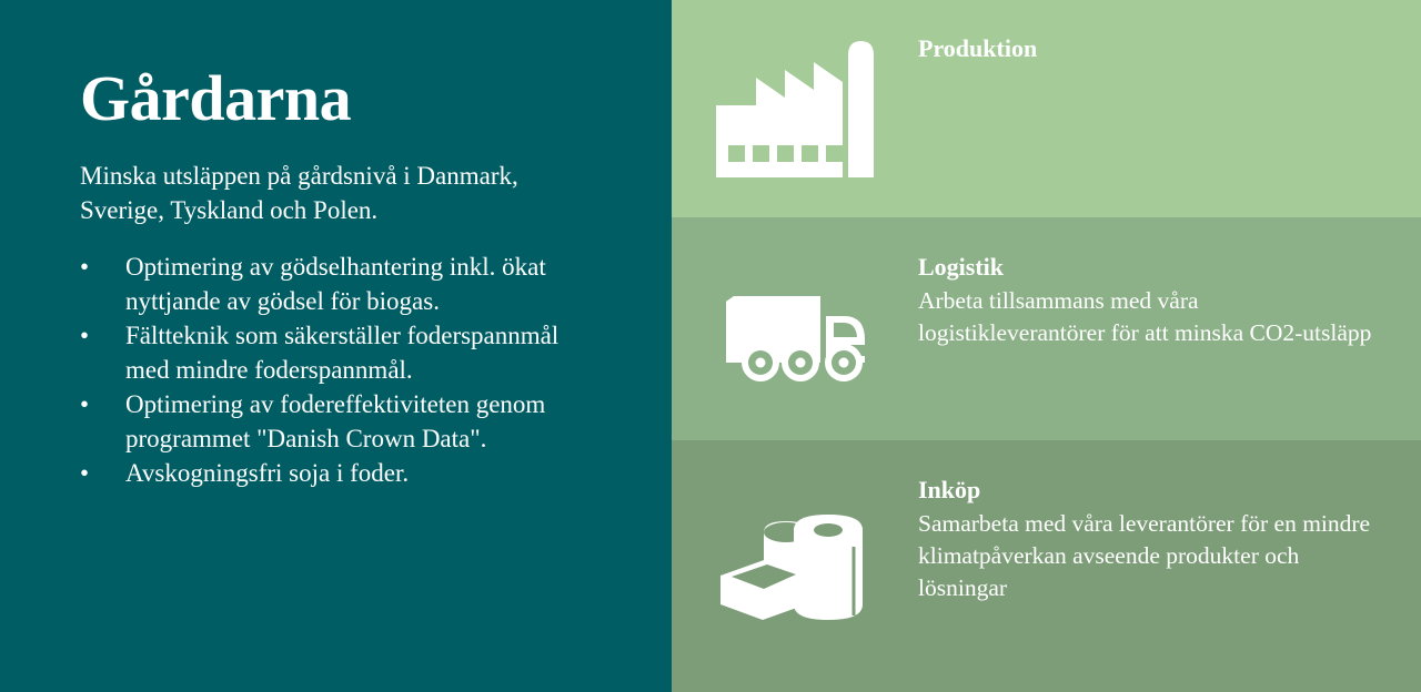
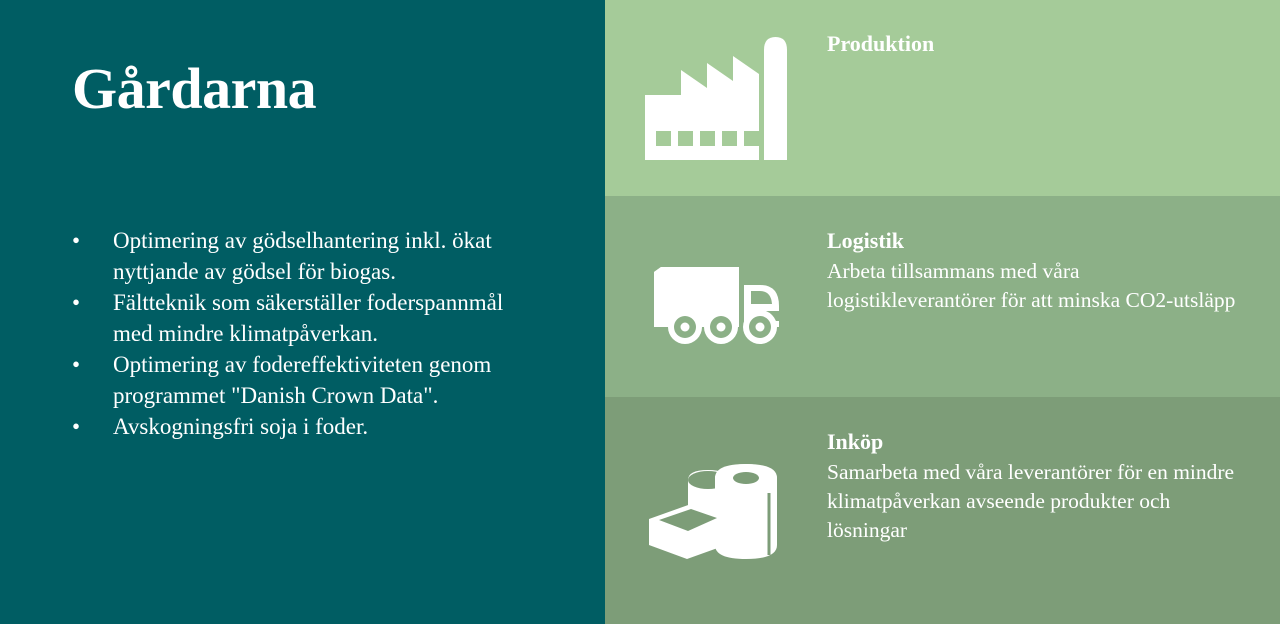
  Gårdarna
- Minska utsläppen på gårdsnivå i Danmark, Sverige, Tyskland och Polen.
  •
  Optimering av gödselhantering inkl. ökat nyttjande av gödsel för biogas.
  •
- Fältteknik som säkerställer foderspannmål med mindre foderspannmål.
+ Fältteknik som säkerställer foderspannmål med mindre klimatpåverkan.
  •
  Optimering av fodereffektiviteten genom programmet "Danish Crown Data".
  •
  Avskogningsfri soja i foder.
  Produktion
  Logistik
  Arbeta tillsammans med våra logistikleverantörer för att minska CO2-utsläpp
  Inköp
  Samarbeta med våra leverantörer för en mindre klimatpåverkan avseende produkter och lösningar
